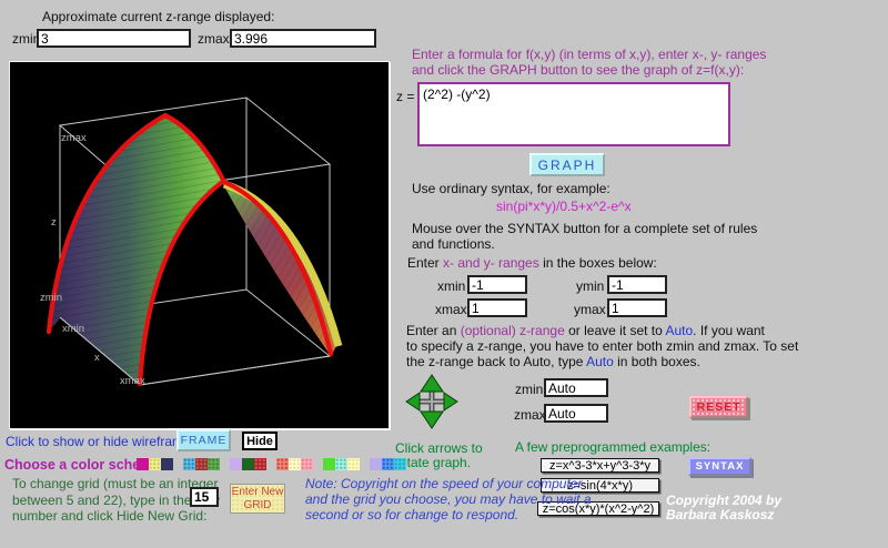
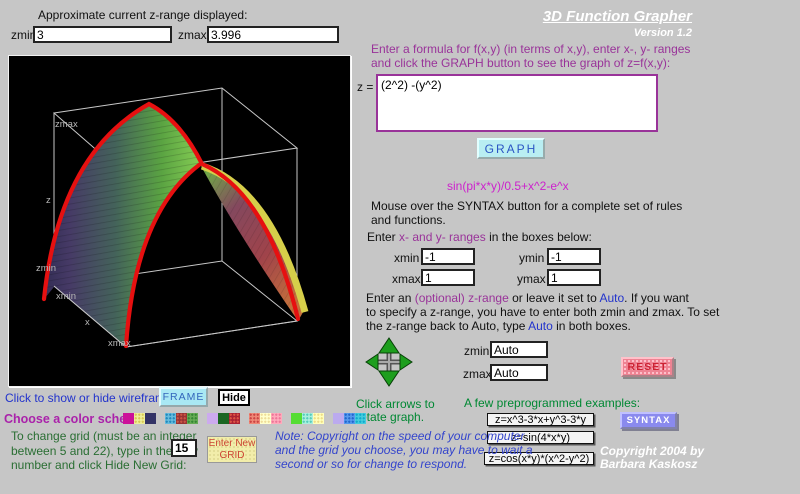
  Approximate current z-range displayed:
  zmi
  3
  zmax
  3.996
  zmax
  z
  zmin
  xmin
  x
  xmax
+ 3D Function Grapher
+ Version 1.2
  Enter a formula for f(x,y) (in terms of x,y), enter x-, y- ranges
  and click the GRAPH button to see the graph of z=f(x,y):
  z =
  (2^2) -(y^2)
  GRAPH
- Use ordinary syntax, for example:
  sin(pi*x*y)/0.5+x^2-e^x
  Mouse over the SYNTAX button for a complete set of rules
  and functions.
  Enter x- and y- ranges in the boxes below:
  xmin
  -1
  ymin
  -1
  xmax
  1
  ymax
  1
  Enter an (optional) z-range or leave it set to Auto. If you want
  to specify a z-range, you have to enter both zmin and zmax. To set
  the z-range back to Auto, type Auto in both boxes.
  zmin
  Auto
  zmax
  Auto
  RESET
  Click arrows to
  tate graph.
  A few preprogrammed examples:
  z=x^3-3*x+y^3-3*y
  z=sin(4*x*y)
  z=cos(x*y)*(x^2-y^2)
  SYNTAX
  Copyright 2004 by
  Barbara Kaskosz
  Click to show or hide wirefra
  FRAME
  Hide
  Choose a color sch
  To change grid (must be an integer
  between 5 and 22), type in the
  number and click Hide New Grid:
  15
  Enter New
  GRID
  Note: Copyright on the speed of your computer
  and the grid you choose, you may have to wait a
  second or so for change to respond.
